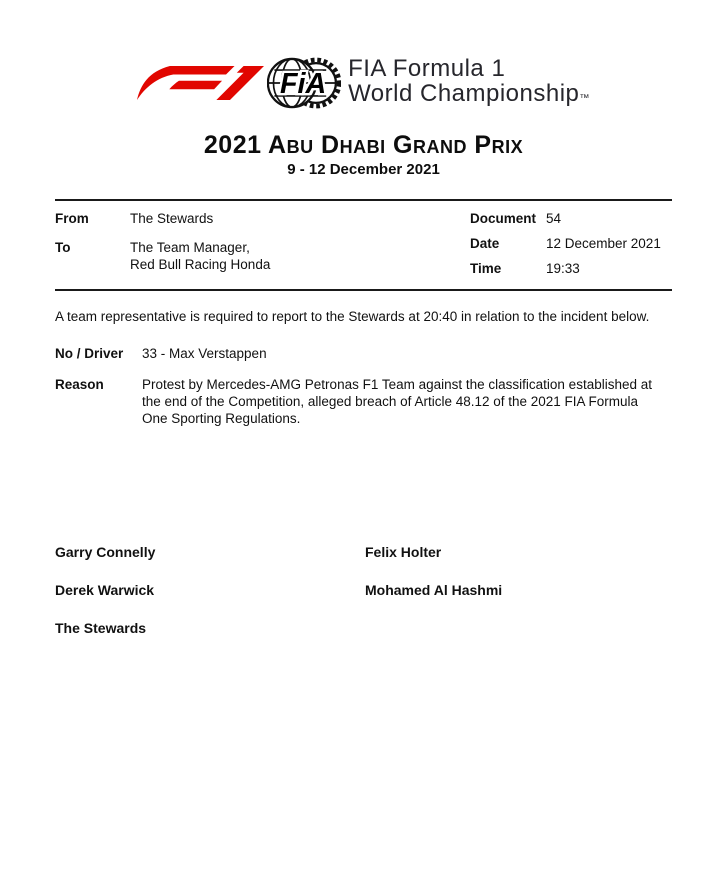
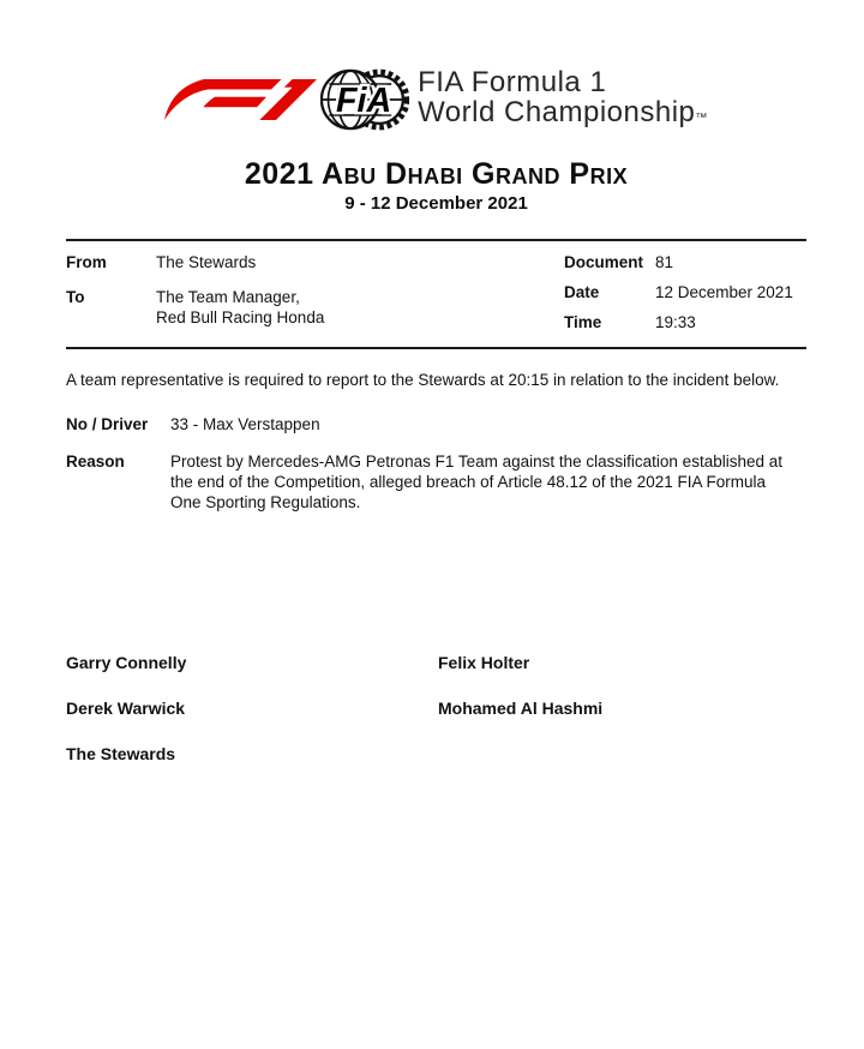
  FiA
  FIA Formula 1
  World Championship™
  2021 Abu Dhabi Grand Prix
  9 - 12 December 2021
  From
  The Stewards
  To
  The Team Manager,
  Red Bull Racing Honda
  Document
- 54
+ 81
  Date
  12 December 2021
  Time
  19:33
- A team representative is required to report to the Stewards at 20:40 in relation to the incident below.
+ A team representative is required to report to the Stewards at 20:15 in relation to the incident below.
  No / Driver
  33 - Max Verstappen
  Reason
  Protest by Mercedes-AMG Petronas F1 Team against the classification established at the end of the Competition, alleged breach of Article 48.12 of the 2021 FIA Formula One Sporting Regulations.
  Garry Connelly
  Felix Holter
  Derek Warwick
  Mohamed Al Hashmi
  The Stewards
